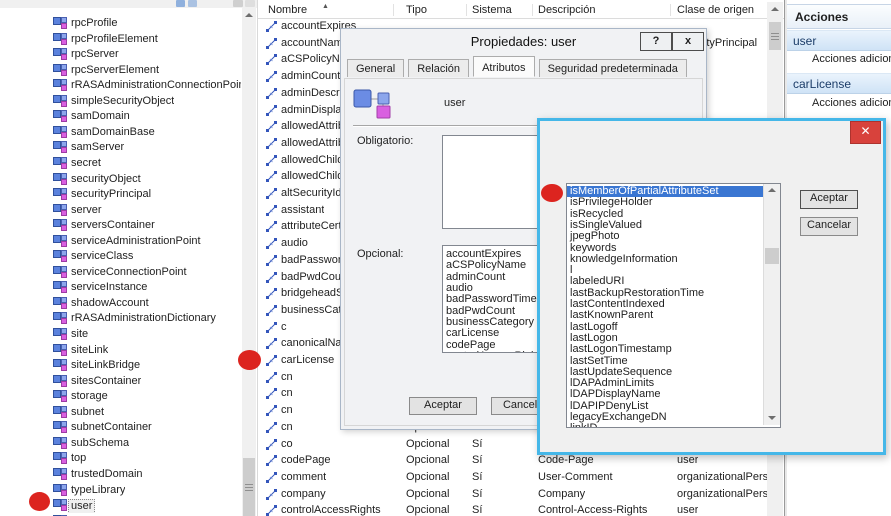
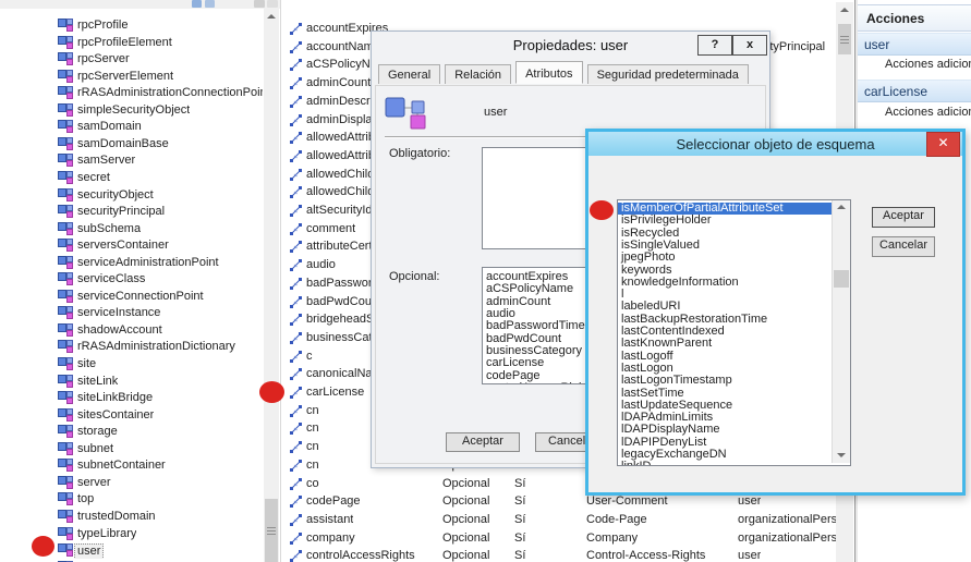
  rpcProfile
  rpcProfileElement
  rpcServer
  rpcServerElement
  rRASAdministrationConnectionPoi
  simpleSecurityObject
  samDomain
  samDomainBase
  samServer
  secret
  securityObject
  securityPrincipal
- server
+ subSchema
  serversContainer
  serviceAdministrationPoint
  serviceClass
  serviceConnectionPoint
  serviceInstance
  shadowAccount
  rRASAdministrationDictionary
  site
  siteLink
  siteLinkBridge
  sitesContainer
  storage
  subnet
  subnetContainer
- subSchema
+ server
  top
  trustedDomain
  typeLibrary
  user
- Nombre
- Tipo
- Sistema
- Descripción
- Clase de origen
  accountExpires
  aCSPolicyN
  adminCount
  allowedAttri
- assistant
+ comment
  audio
  badPwdCou
  c
  canonicalNa
  carLicense
  cn
  cn
  cn
  cn
  co
  Opcional
  Sí
  codePage
  Opcional
  Sí
- Code-Page
+ User-Comment
  user
- comment
+ assistant
  Opcional
  Sí
- User-Comment
+ Code-Page
  organizationalPers
  company
  Opcional
  Sí
  Company
  organizationalPers
  controlAccessRights
  Opcional
  Sí
  Control-Access-Rights
  user
  Acciones
  user
  Acciones adicio
  carLicense
  Acciones adicio
  Propiedades: user
  ?
  x
  General Relación Atributos Seguridad predeterminada
  user
  Obligatorio:
  Opcional:
  accountExpires
  aCSPolicyName
  adminCount
  audio
  badPasswordTime
  badPwdCount
  businessCategory
  carLicense
  codePage
  Aceptar
  Cancel
+ Seleccionar objeto de esquema
  ✕
  isMemberOfPartialAttributeSet
  isPrivilegeHolder
  isRecycled
  isSingleValued
  jpegPhoto
  keywords
  knowledgeInformation
  l
  labeledURI
  lastBackupRestorationTime
  lastContentIndexed
  lastKnownParent
  lastLogoff
  lastLogon
  lastLogonTimestamp
  lastSetTime
  lastUpdateSequence
  lDAPAdminLimits
  lDAPDisplayName
  lDAPIPDenyList
  legacyExchangeDN
  Aceptar
  Cancelar
